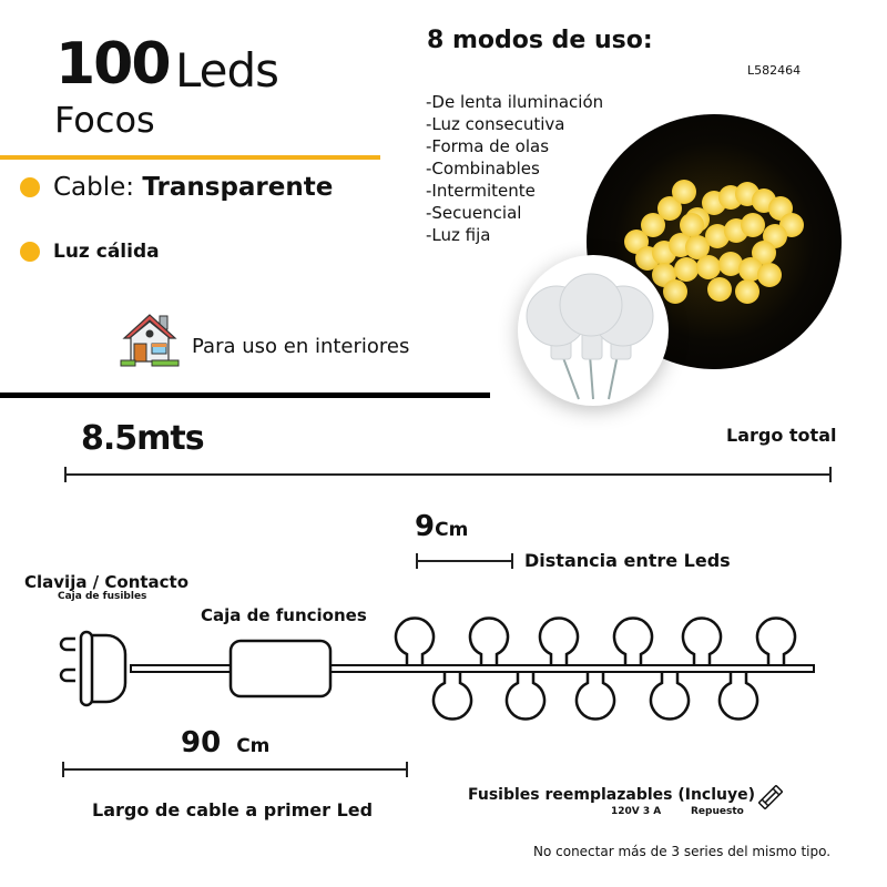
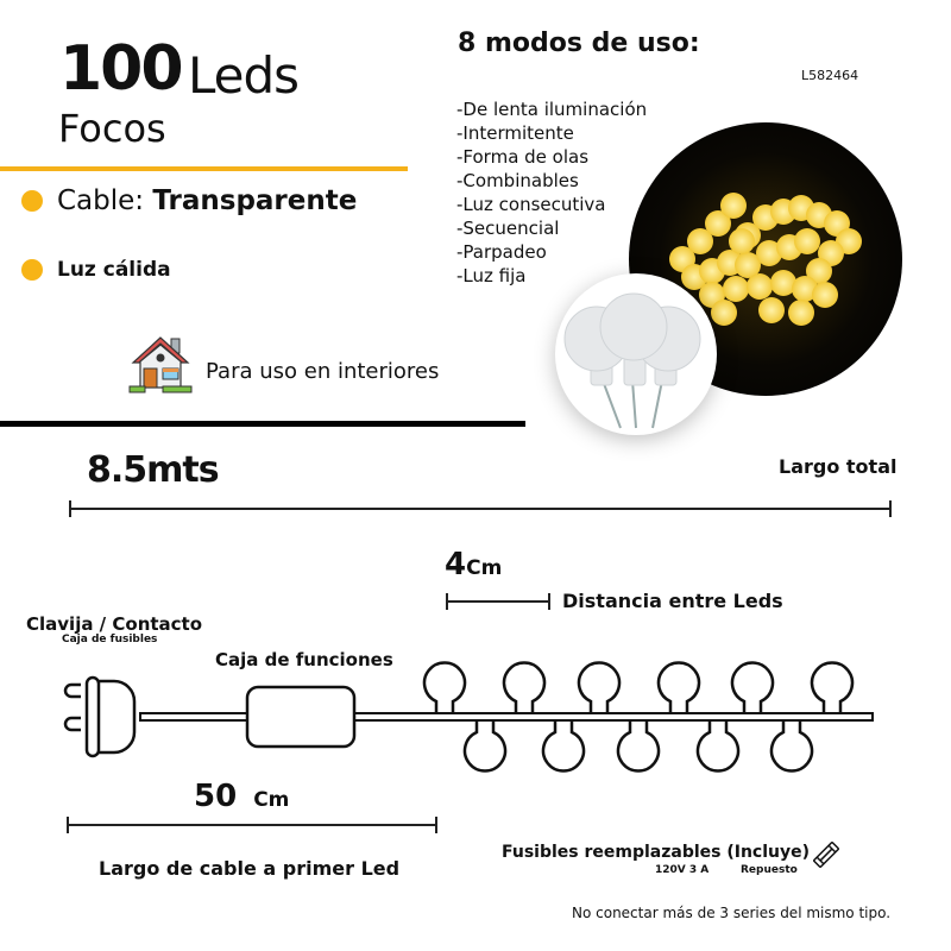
  100
  Leds
  Focos
  Cable: Transparente
  Luz cálida
  Para uso en interiores
  8 modos de uso:
  L582464
  -De lenta iluminación
- -Luz consecutiva
+ -Intermitente
  -Forma de olas
  -Combinables
- -Intermitente
+ -Luz consecutiva
  -Secuencial
+ -Parpadeo
  -Luz fija
  8.5mts
  Largo total
- 9Cm
+ 4Cm
  Distancia entre Leds
  Clavija / Contacto
  Caja de fusibles
  Caja de funciones
- 90 Cm
+ 50 Cm
  Largo de cable a primer Led
  Fusibles reemplazables (Incluye)
  120V 3 A
  Repuesto
  No conectar más de 3 series del mismo tipo.
